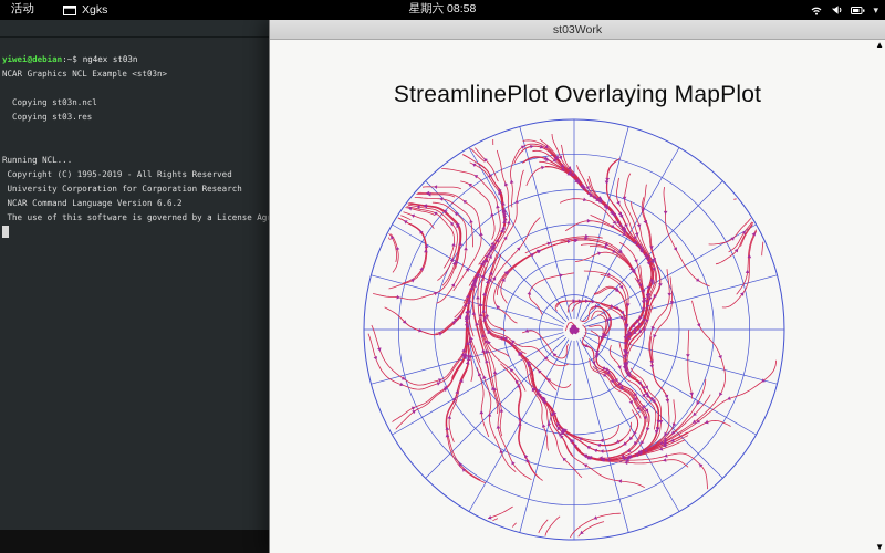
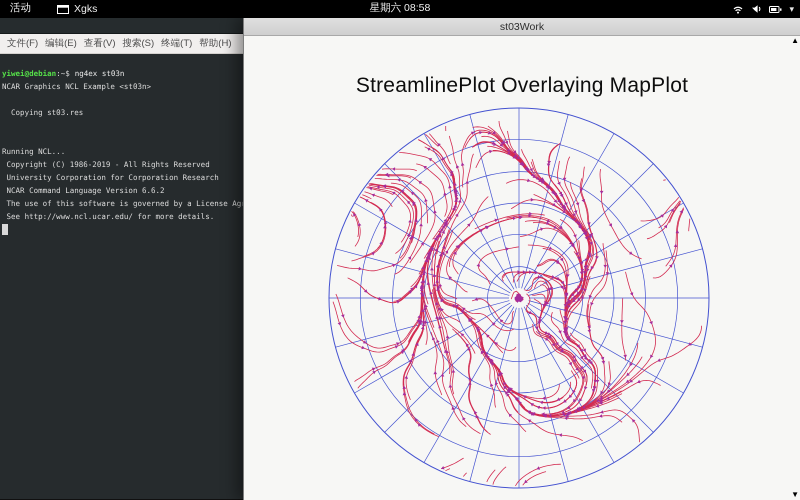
  活动
  Xgks
  星期六 08:58
  ▾
+ 文件(F)
+ 编辑(E)
+ 查看(V)
+ 搜索(S)
+ 终端(T)
+ 帮助(H)
  yiwei@debian:~$ ng4ex st03n
  NCAR Graphics NCL Example <st03n>
- Copying st03n.ncl
  Copying st03.res
  Running NCL...
- Copyright (C) 1995-2019 - All Rights Reserved
+ Copyright (C) 1986-2019 - All Rights Reserved
  University Corporation for Corporation Research
  NCAR Command Language Version 6.6.2
  The use of this software is governed by a License Ag
+ See http://www.ncl.ucar.edu/ for more details.
  st03Work
  StreamlinePlot Overlaying MapPlot
  ▲
  ▼
